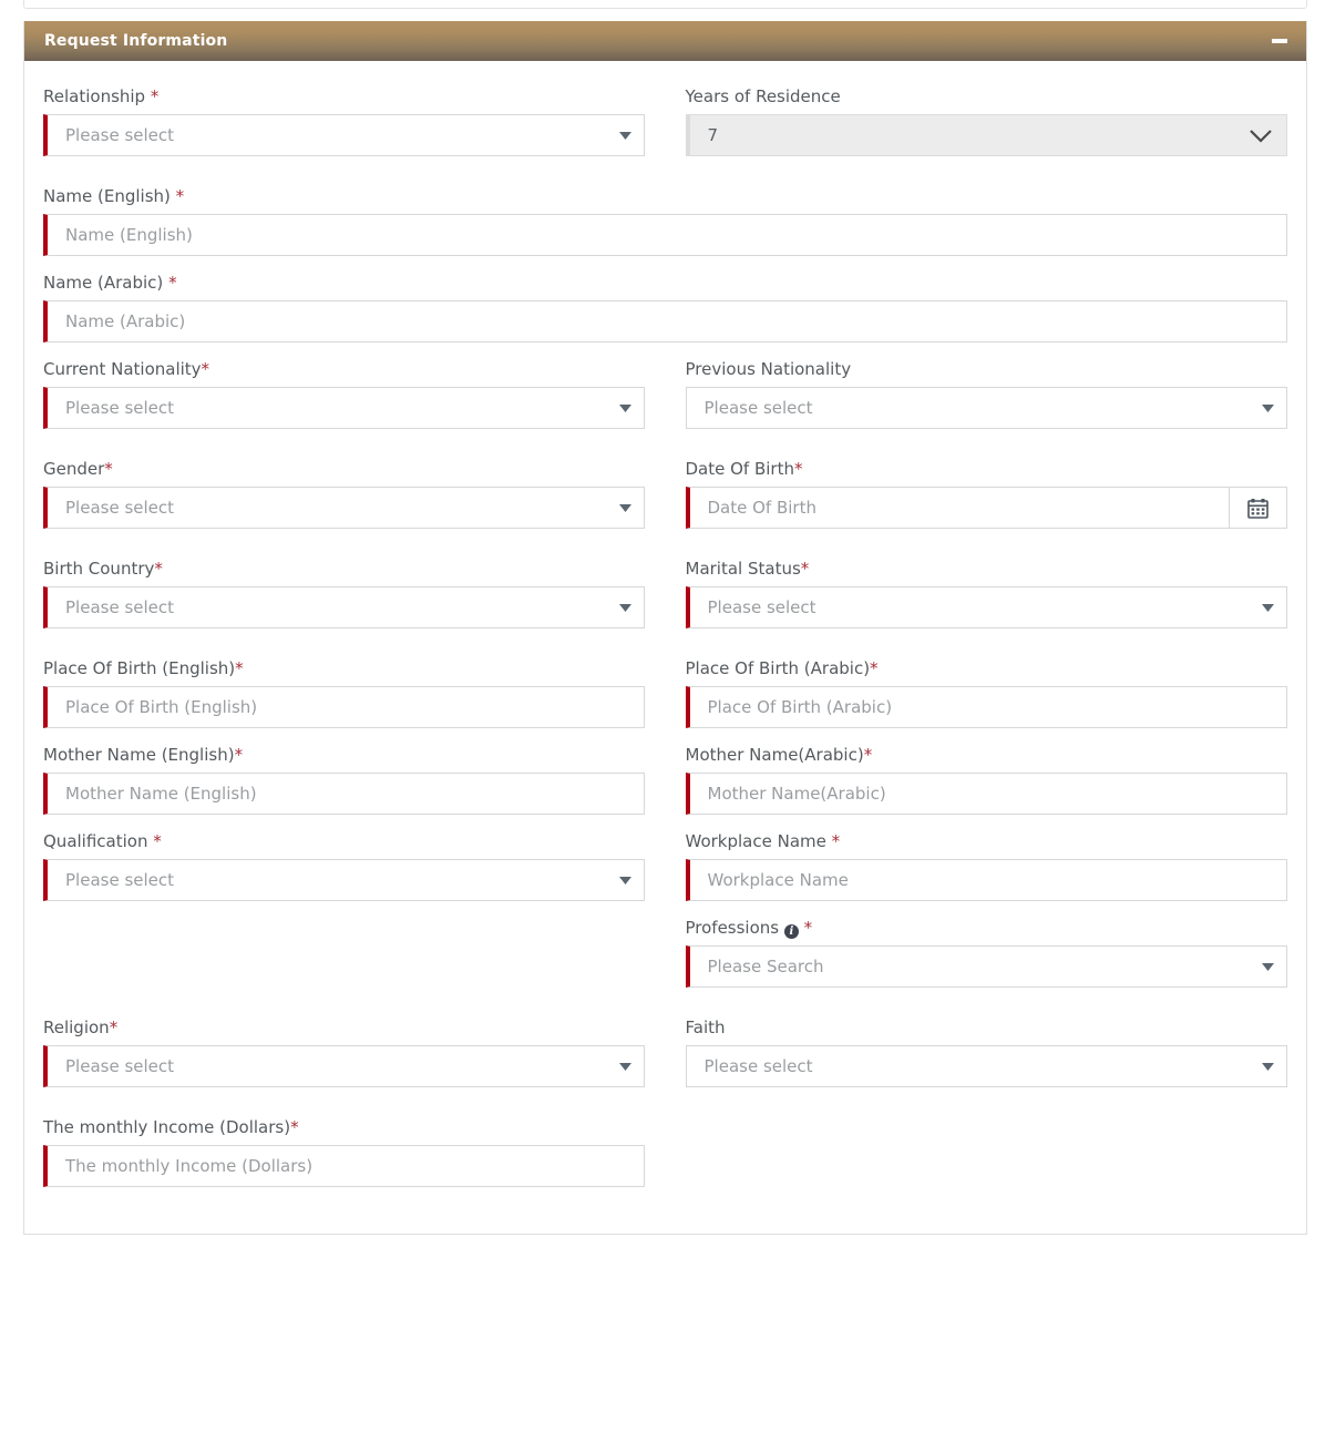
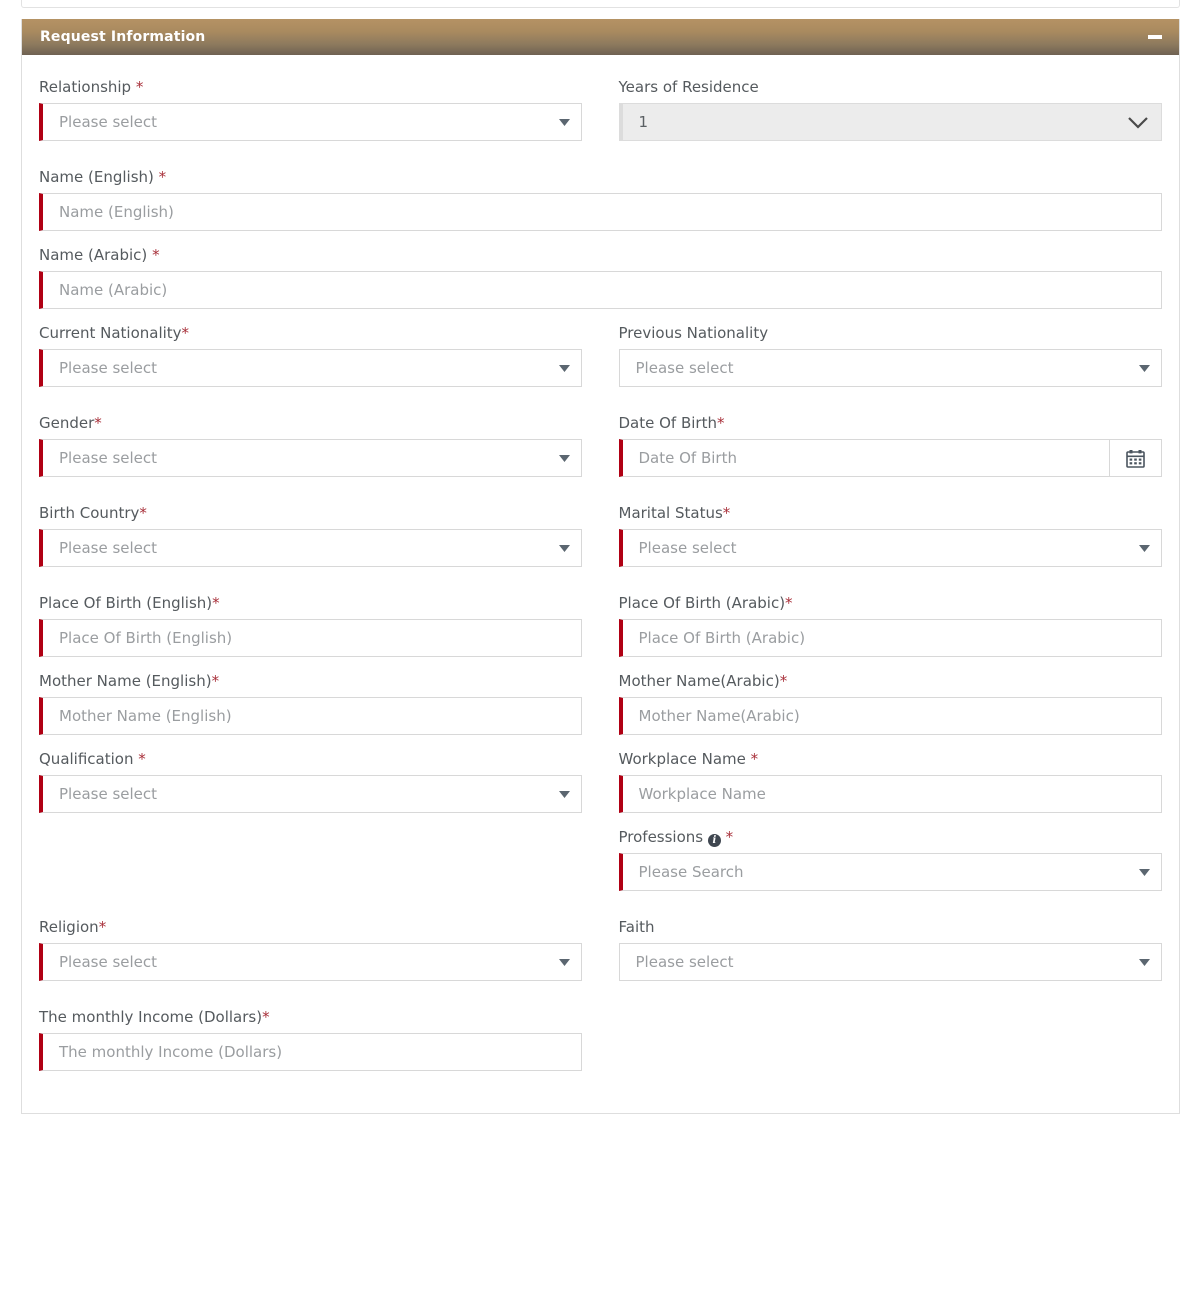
  Request Information
  Relationship *
  Please select
  Years of Residence
- 7
+ 1
  Name (English) *
  Name (English)
  Name (Arabic) *
  Name (Arabic)
  Current Nationality*
  Please select
  Previous Nationality
  Please select
  Gender*
  Please select
  Date Of Birth*
  Date Of Birth
  Birth Country*
  Please select
  Marital Status*
  Please select
  Place Of Birth (English)*
  Place Of Birth (English)
  Place Of Birth (Arabic)*
  Place Of Birth (Arabic)
  Mother Name (English)*
  Mother Name (English)
  Mother Name(Arabic)*
  Mother Name(Arabic)
  Qualification *
  Please select
  Workplace Name *
  Workplace Name
  Professions i *
  Please Search
  Religion*
  Please select
  Faith
  Please select
  The monthly Income (Dollars)*
  The monthly Income (Dollars)
